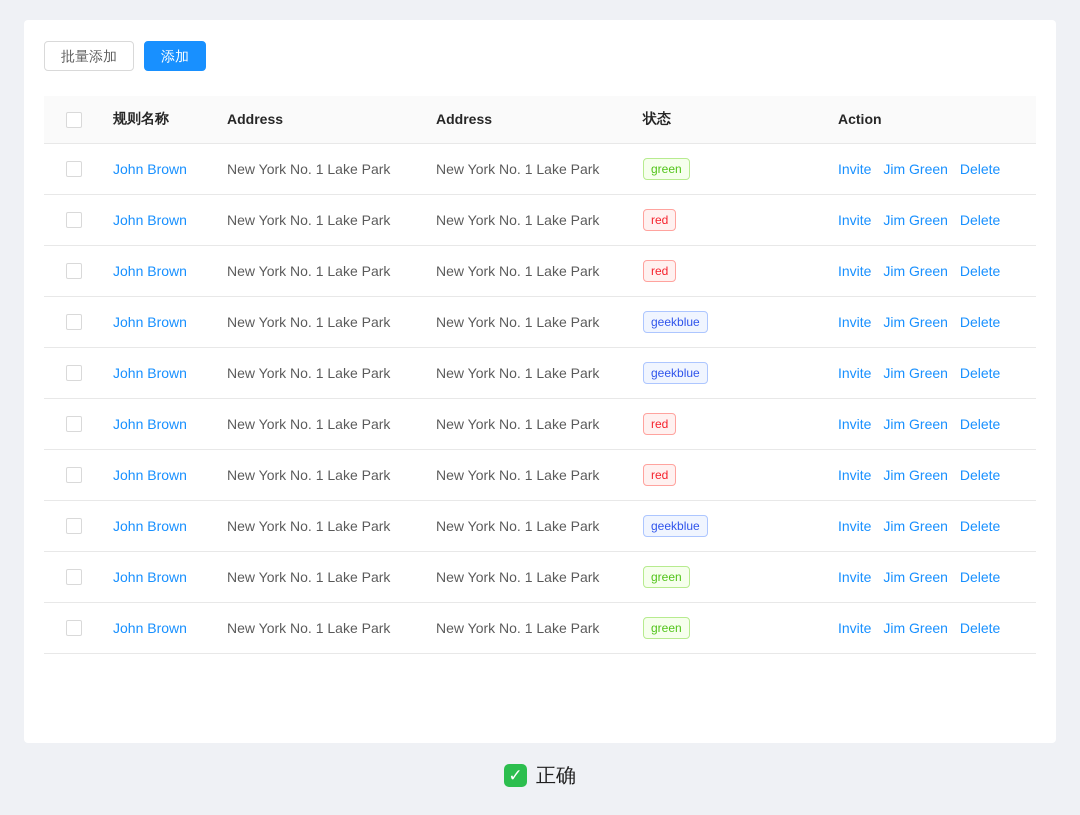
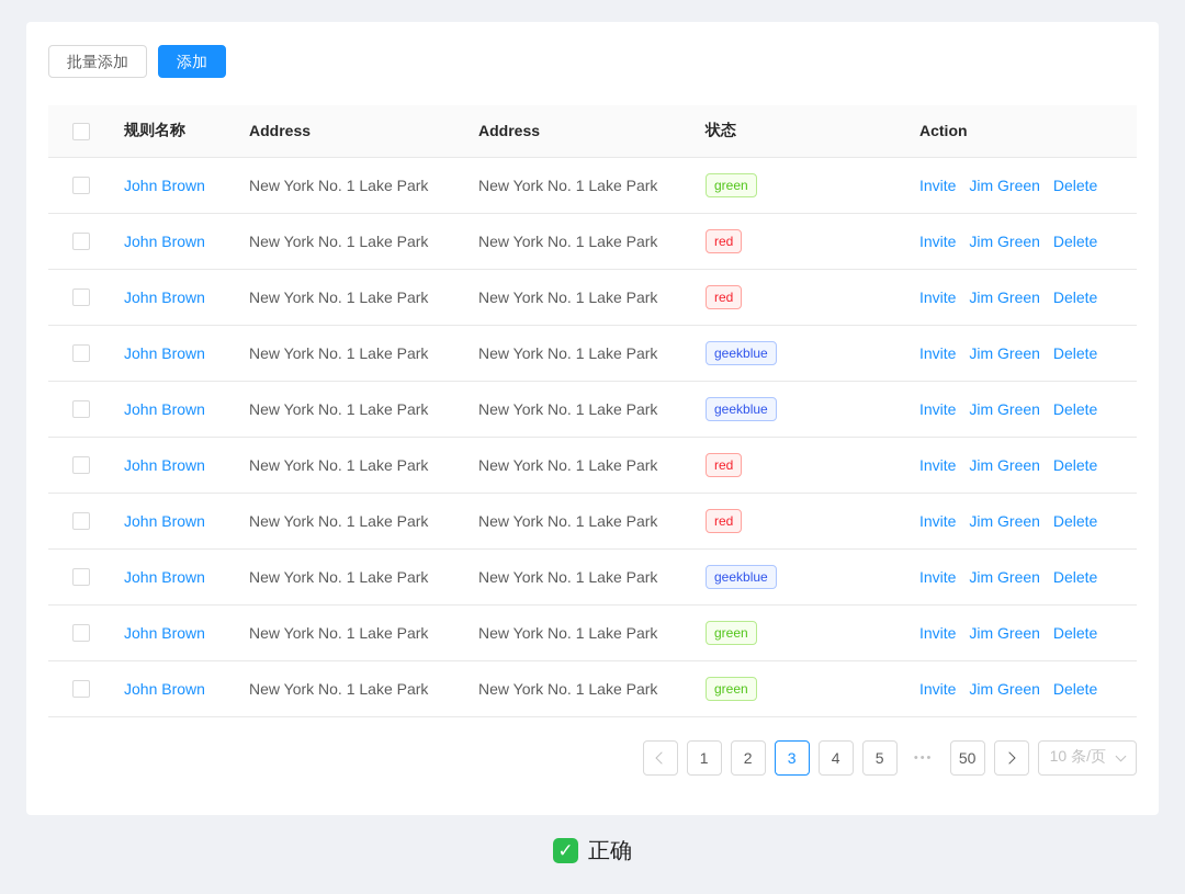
  批量添加
  添加
  	规则名称	Address	Address	状态	Action
  	John Brown	New York No. 1 Lake Park	New York No. 1 Lake Park	green	Invite Jim Green Delete
  	John Brown	New York No. 1 Lake Park	New York No. 1 Lake Park	red	Invite Jim Green Delete
  	John Brown	New York No. 1 Lake Park	New York No. 1 Lake Park	red	Invite Jim Green Delete
  	John Brown	New York No. 1 Lake Park	New York No. 1 Lake Park	geekblue	Invite Jim Green Delete
  	John Brown	New York No. 1 Lake Park	New York No. 1 Lake Park	geekblue	Invite Jim Green Delete
  	John Brown	New York No. 1 Lake Park	New York No. 1 Lake Park	red	Invite Jim Green Delete
  	John Brown	New York No. 1 Lake Park	New York No. 1 Lake Park	red	Invite Jim Green Delete
  	John Brown	New York No. 1 Lake Park	New York No. 1 Lake Park	geekblue	Invite Jim Green Delete
  	John Brown	New York No. 1 Lake Park	New York No. 1 Lake Park	green	Invite Jim Green Delete
  	John Brown	New York No. 1 Lake Park	New York No. 1 Lake Park	green	Invite Jim Green Delete
+ 1
+ 2
+ 3
+ 4
+ 5
+ •••
+ 50
+ 10 条/页
  ✓
  正确
